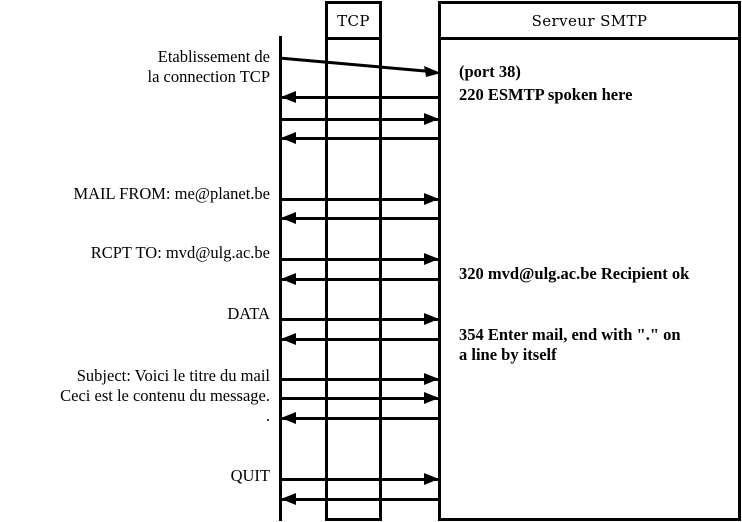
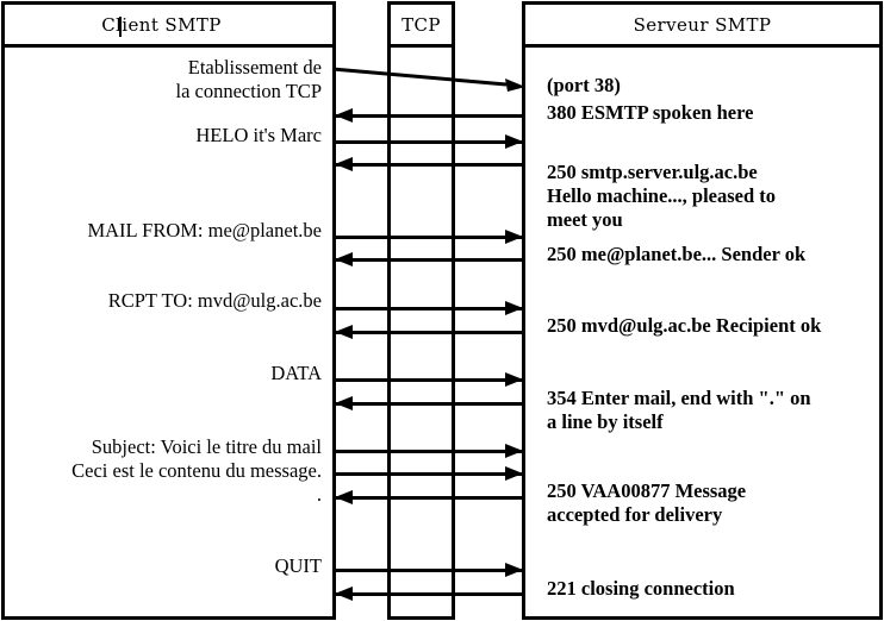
+ Client SMTP
  TCP
  Serveur SMTP
  Etablissement de
  la connection TCP
+ HELO it's Marc
  MAIL FROM: me@planet.be
  RCPT TO: mvd@ulg.ac.be
  DATA
  Subject: Voici le titre du mail
  Ceci est le contenu du message.
  .
  QUIT
  (port 38)
- 220 ESMTP spoken here
+ 380 ESMTP spoken here
+ 250 smtp.server.ulg.ac.be
+ Hello machine..., pleased to
+ meet you
+ 250 me@planet.be... Sender ok
- 320 mvd@ulg.ac.be Recipient ok
+ 250 mvd@ulg.ac.be Recipient ok
  354 Enter mail, end with "." on
  a line by itself
+ 250 VAA00877 Message
+ accepted for delivery
+ 221 closing connection
